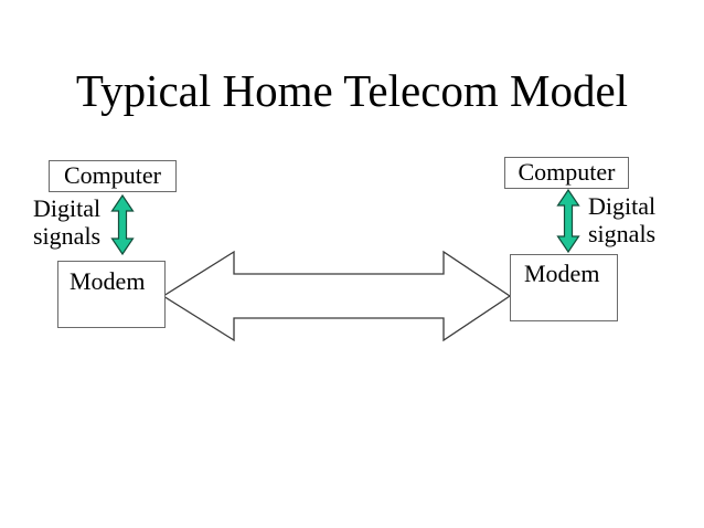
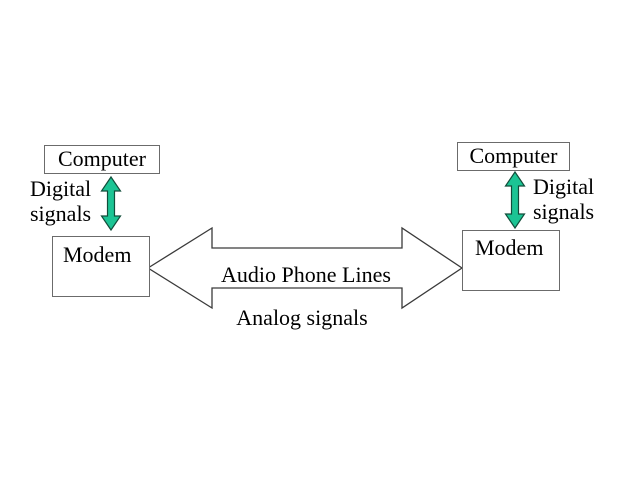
- Typical Home Telecom Model
  Computer
  Computer
  Digital
  signals
  Digital
  signals
  Modem
  Modem
+ Audio Phone Lines
+ Analog signals
